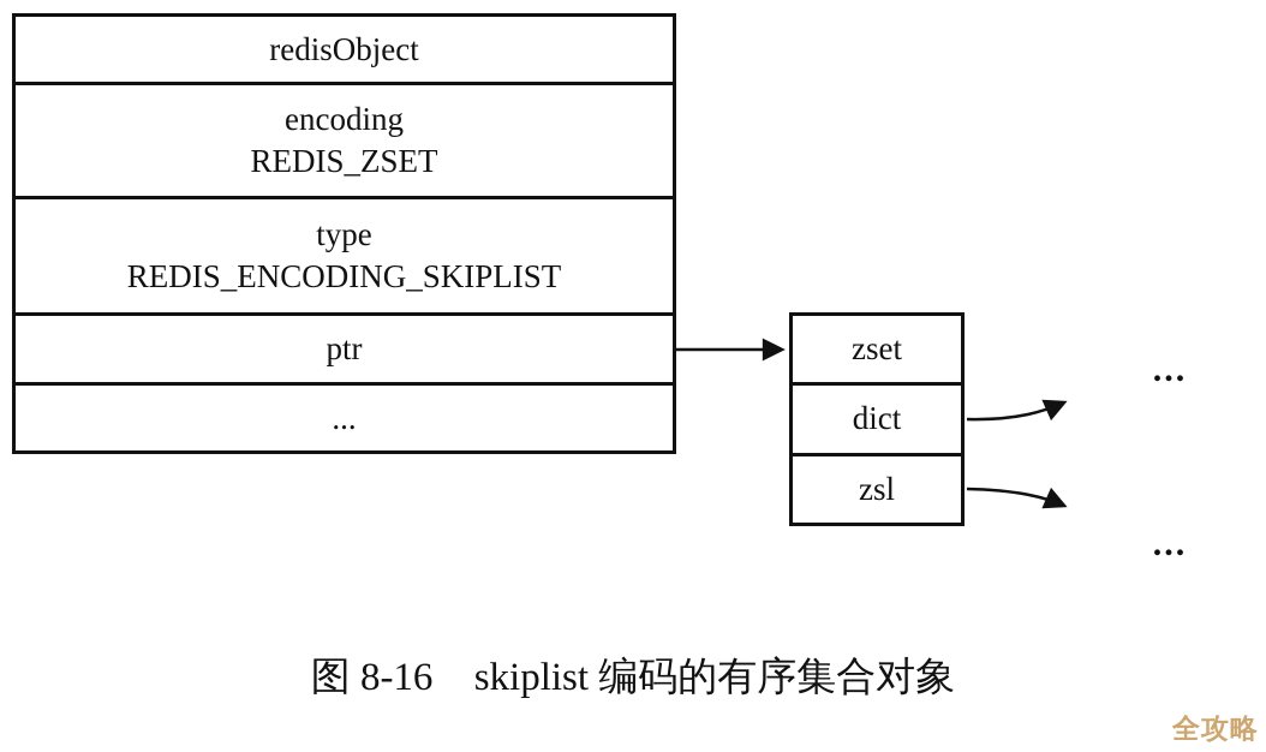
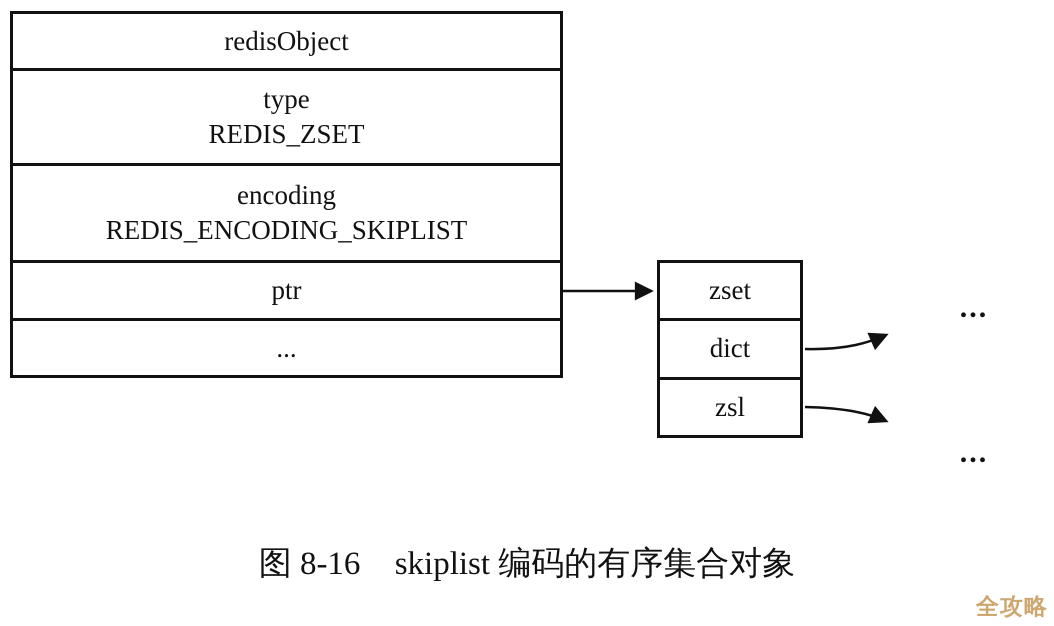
  redisObject
- encoding
+ type
  REDIS_ZSET
- type
+ encoding
  REDIS_ENCODING_SKIPLIST
  ptr
  ...
  zset
  dict
  zsl
  ...
  ...
  图 8-16 skiplist 编码的有序集合对象
  全攻略
